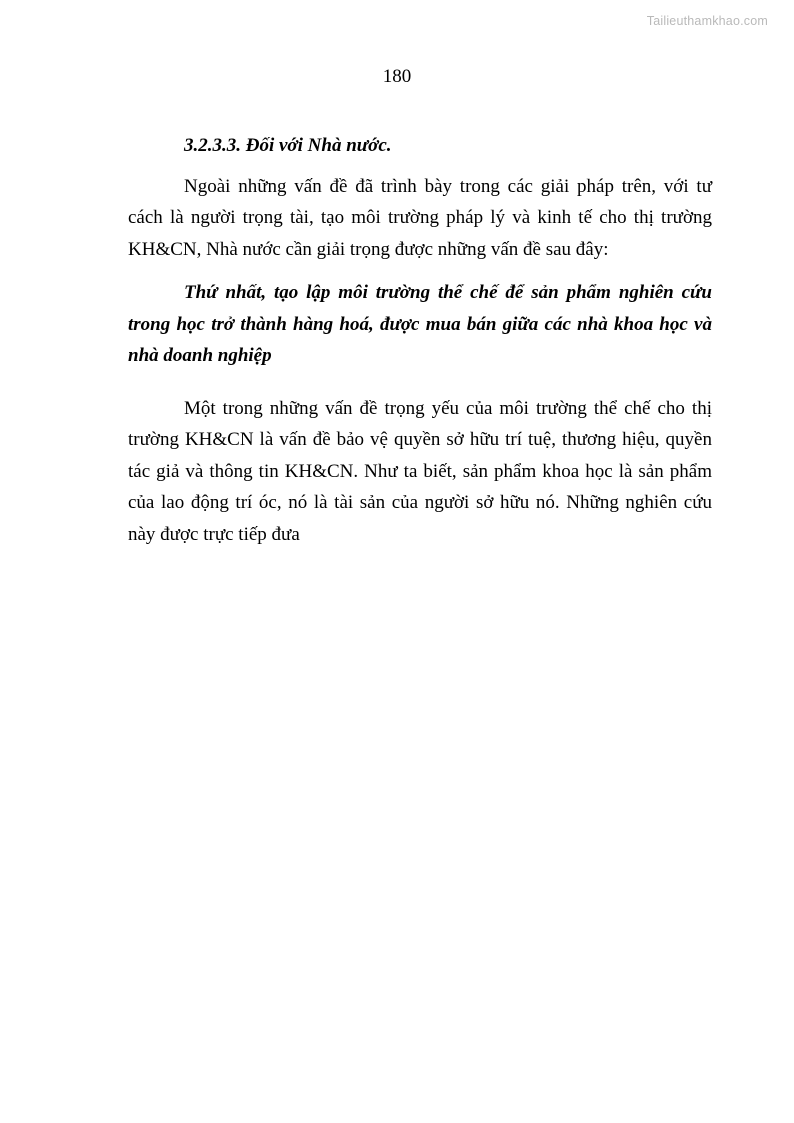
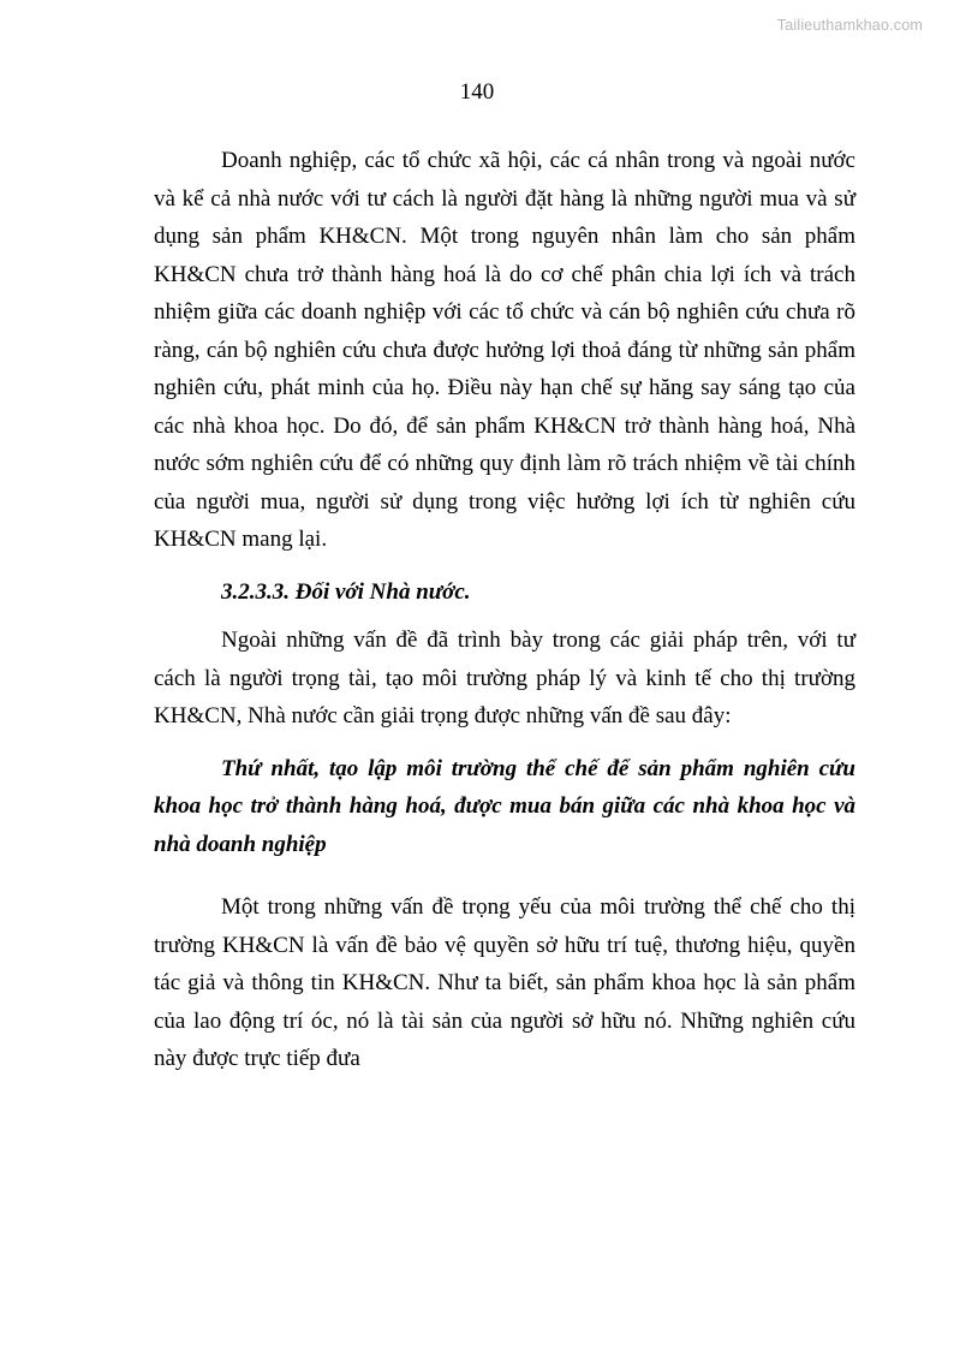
  Tailieuthamkhao.com
- 180
+ 140
+ Doanh nghiệp, các tổ chức xã hội, các cá nhân trong và ngoài nước và kể cả nhà nước với tư cách là người đặt hàng là những người mua và sử dụng sản phẩm KH&CN. Một trong nguyên nhân làm cho sản phẩm KH&CN chưa trở thành hàng hoá là do cơ chế phân chia lợi ích và trách nhiệm giữa các doanh nghiệp với các tổ chức và cán bộ nghiên cứu chưa rõ ràng, cán bộ nghiên cứu chưa được hưởng lợi thoả đáng từ những sản phẩm nghiên cứu, phát minh của họ. Điều này hạn chế sự hăng say sáng tạo của các nhà khoa học. Do đó, để sản phẩm KH&CN trở thành hàng hoá, Nhà nước sớm nghiên cứu để có những quy định làm rõ trách nhiệm về tài chính của người mua, người sử dụng trong việc hưởng lợi ích từ nghiên cứu KH&CN mang lại.
  3.2.3.3. Đối với Nhà nước.
  Ngoài những vấn đề đã trình bày trong các giải pháp trên, với tư cách là người trọng tài, tạo môi trường pháp lý và kinh tế cho thị trường KH&CN, Nhà nước cần giải trọng được những vấn đề sau đây:
- Thứ nhất, tạo lập môi trường thể chế để sản phẩm nghiên cứu trong học trở thành hàng hoá, được mua bán giữa các nhà khoa học và nhà doanh nghiệp
+ Thứ nhất, tạo lập môi trường thể chế để sản phẩm nghiên cứu khoa học trở thành hàng hoá, được mua bán giữa các nhà khoa học và nhà doanh nghiệp
  Một trong những vấn đề trọng yếu của môi trường thể chế cho thị trường KH&CN là vấn đề bảo vệ quyền sở hữu trí tuệ, thương hiệu, quyền tác giả và thông tin KH&CN. Như ta biết, sản phẩm khoa học là sản phẩm của lao động trí óc, nó là tài sản của người sở hữu nó. Những nghiên cứu này được trực tiếp đưa
